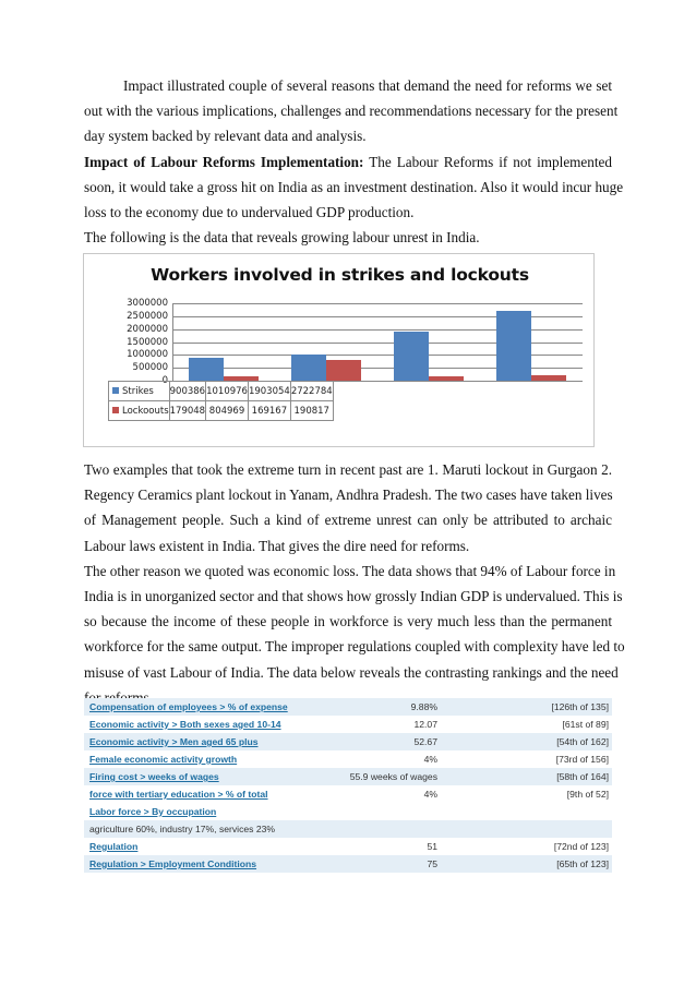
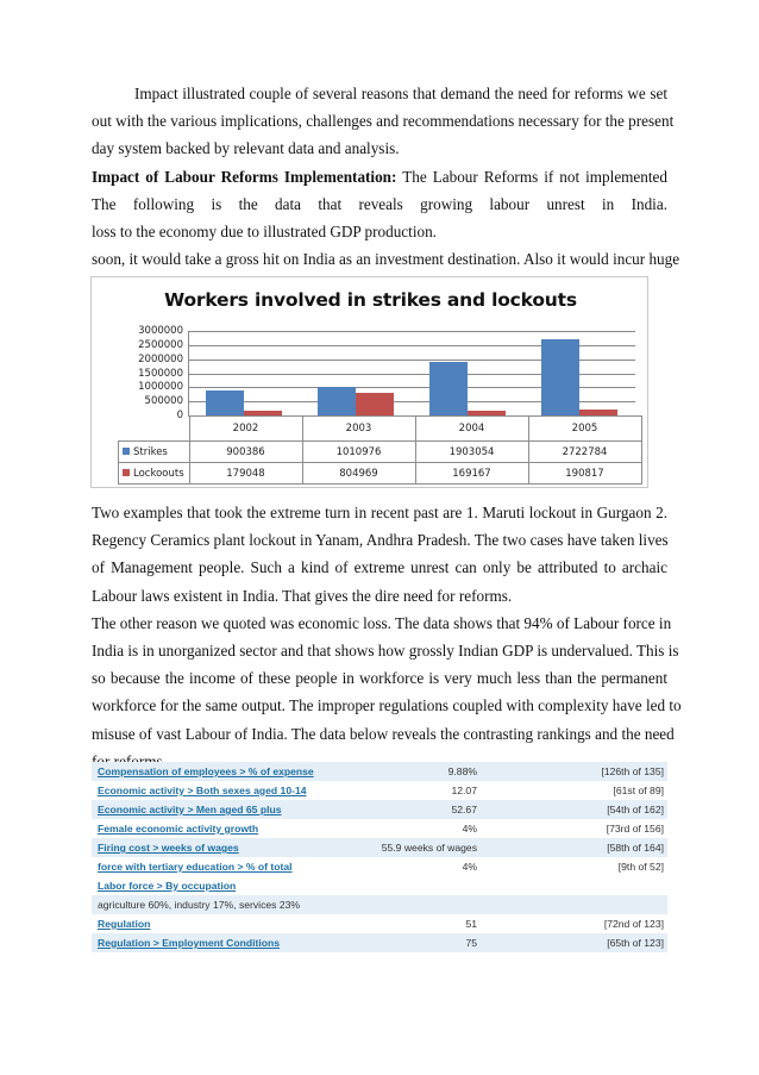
  Impact illustrated couple of several reasons that demand the need for reforms we set
  out with the various implications, challenges and recommendations necessary for the present
  day system backed by relevant data and analysis.
  Impact of Labour Reforms Implementation: The Labour Reforms if not implemented
- soon, it would take a gross hit on India as an investment destination. Also it would incur huge
+ The following is the data that reveals growing labour unrest in India.
- loss to the economy due to undervalued GDP production.
+ loss to the economy due to illustrated GDP production.
- The following is the data that reveals growing labour unrest in India.
+ soon, it would take a gross hit on India as an investment destination. Also it would incur huge
  Workers involved in strikes and lockouts
  3000000
  2500000
  2000000
  1500000
  1000000
  500000
  0
+ 	2002	2003	2004	2005
  Strikes	900386	1010976	1903054	2722784
  Lockoouts	179048	804969	169167	190817
  Two examples that took the extreme turn in recent past are 1. Maruti lockout in Gurgaon 2.
  Regency Ceramics plant lockout in Yanam, Andhra Pradesh. The two cases have taken lives
  of Management people. Such a kind of extreme unrest can only be attributed to archaic
  Labour laws existent in India. That gives the dire need for reforms.
  The other reason we quoted was economic loss. The data shows that 94% of Labour force in
  India is in unorganized sector and that shows how grossly Indian GDP is undervalued. This is
  so because the income of these people in workforce is very much less than the permanent
  workforce for the same output. The improper regulations coupled with complexity have led to
  misuse of vast Labour of India. The data below reveals the contrasting rankings and the need
  Compensation of employees > % of expense
  9.88%
  [126th of 135]
  Economic activity > Both sexes aged 10-14
  12.07
  [61st of 89]
  Economic activity > Men aged 65 plus
  52.67
  [54th of 162]
  Female economic activity growth
  4%
  [73rd of 156]
  Firing cost > weeks of wages
  55.9 weeks of wages
  [58th of 164]
  force with tertiary education > % of total
  4%
  [9th of 52]
  Labor force > By occupation
  agriculture 60%, industry 17%, services 23%
  Regulation
  51
  [72nd of 123]
  Regulation > Employment Conditions
  75
  [65th of 123]
